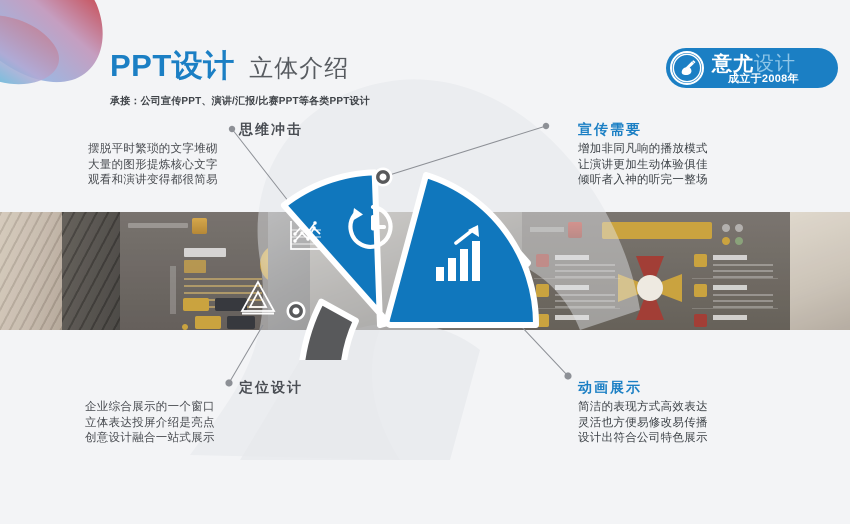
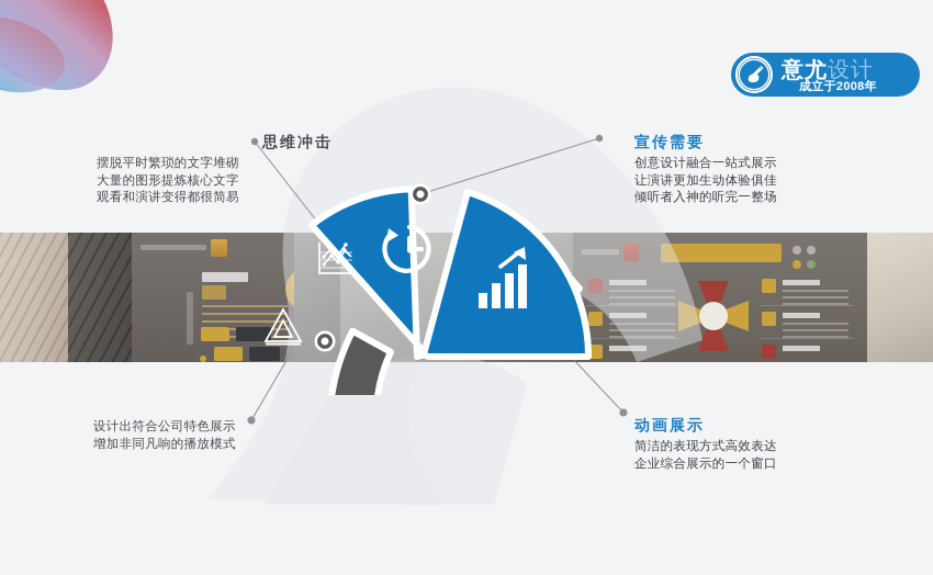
- PPT设计 立体介绍
- 承接：公司宣传PPT、演讲/汇报/比赛PPT等各类PPT设计
  意尤设计
  成立于2008年
  思维冲击
  摆脱平时繁琐的文字堆砌
  大量的图形提炼核心文字
  观看和演讲变得都很简易
  宣传需要
- 增加非同凡响的播放模式
+ 创意设计融合一站式展示
  让演讲更加生动体验俱佳
  倾听者入神的听完一整场
- 定位设计
- 企业综合展示的一个窗口
+ 设计出符合公司特色展示
- 立体表达投屏介绍是亮点
- 创意设计融合一站式展示
+ 增加非同凡响的播放模式
  动画展示
  简洁的表现方式高效表达
- 灵活也方便易修改易传播
- 设计出符合公司特色展示
+ 企业综合展示的一个窗口
